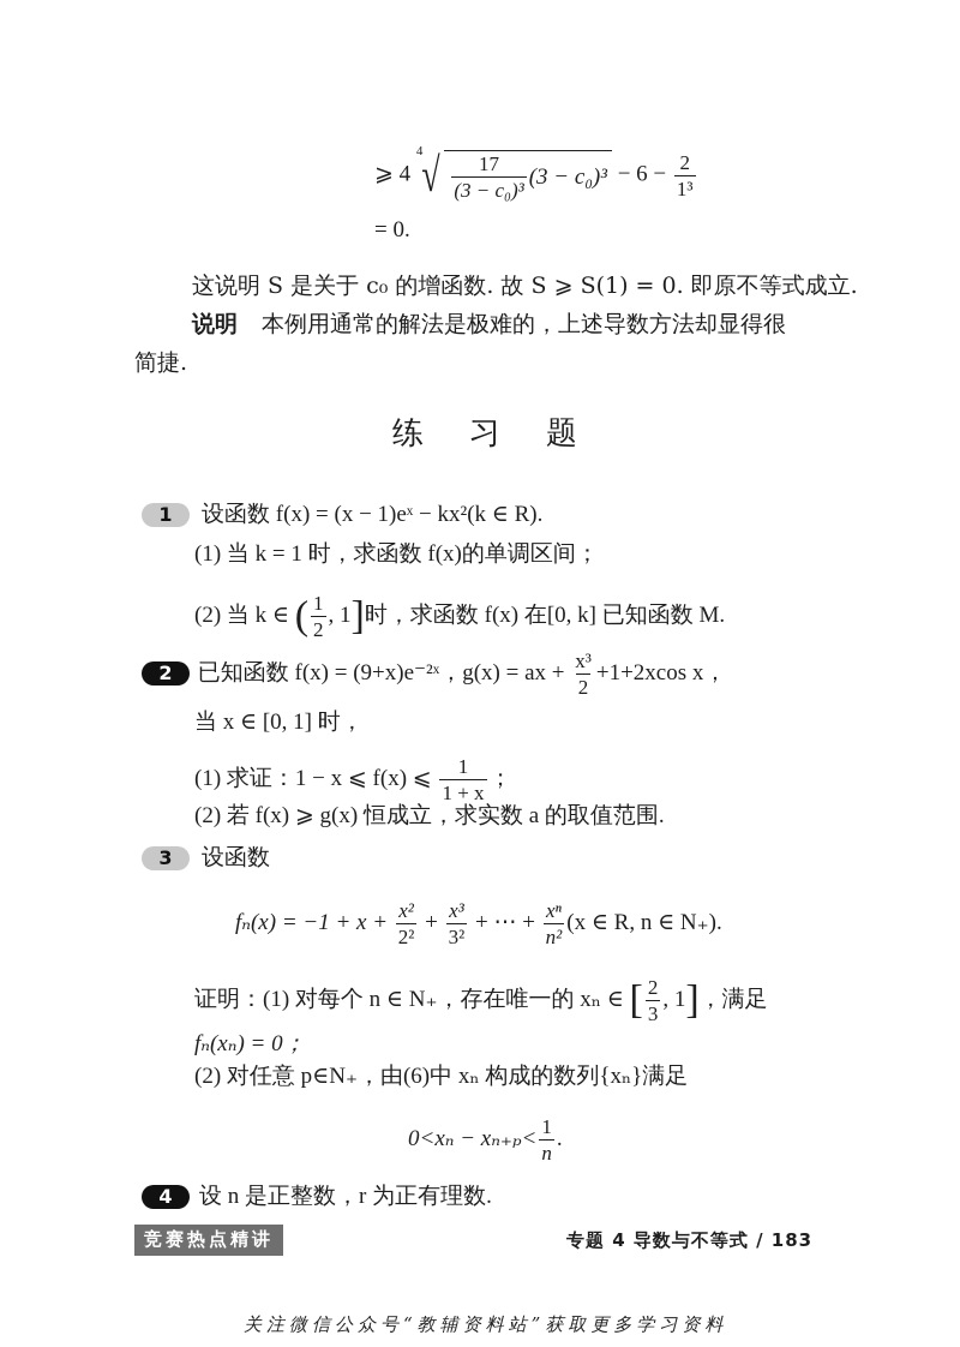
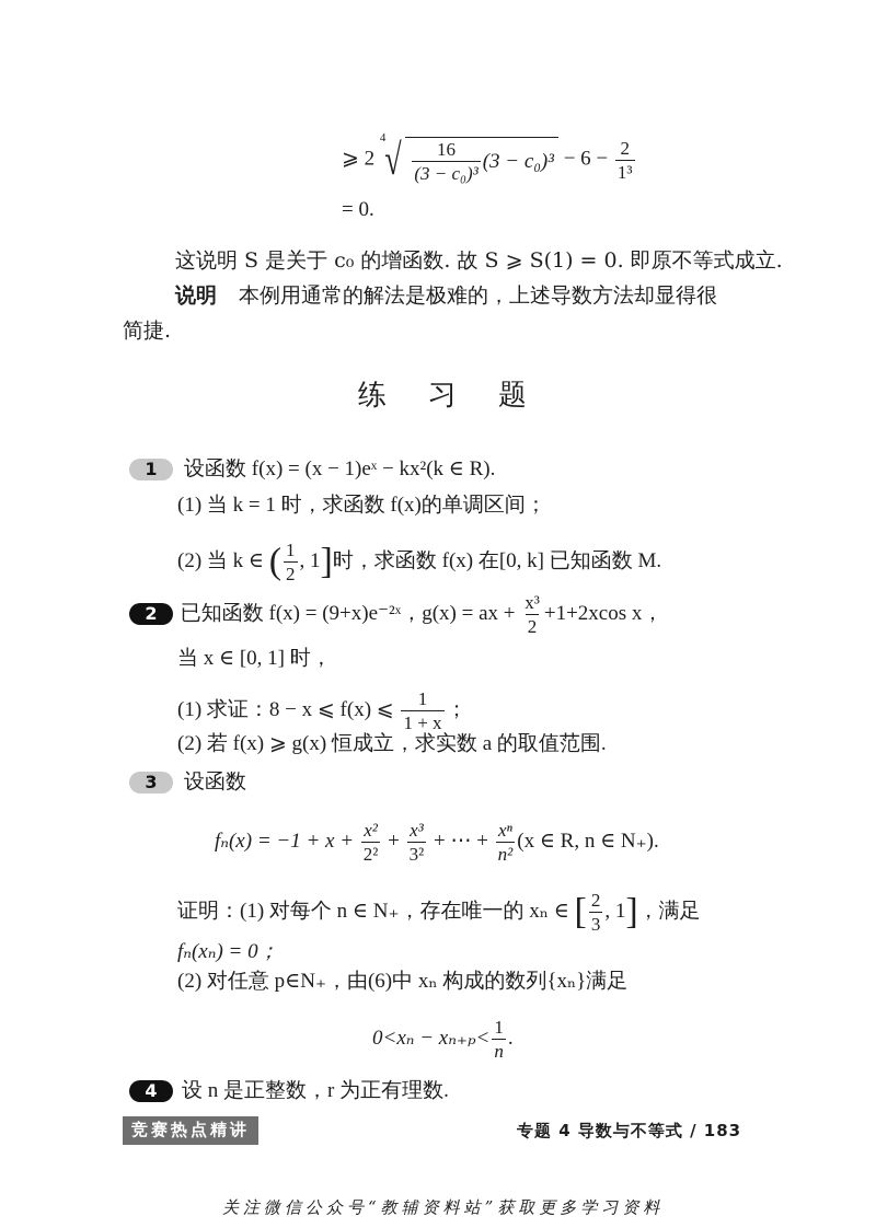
- ⩾ 4
+ ⩾ 2
  4
  √
- 17
+ 16
  (3 − c₀)³
  (3 − c₀)³
  − 6 −
  2
  1³
  = 0.
  这说明 S 是关于 c₀ 的增函数. 故 S ⩾ S(1) = 0. 即原不等式成立.
  说明 本例用通常的解法是极难的，上述导数方法却显得很
  简捷.
  练习题
  1 设函数 f(x) = (x − 1)eˣ − kx²(k ∈ R).
  (1) 当 k = 1 时，求函数 f(x)的单调区间；
  (2) 当 k ∈ (
  1
  2
  , 1]时，求函数 f(x) 在[0, k] 已知函数 M.
  2 已知函数 f(x) = (9+x)e⁻²ˣ，g(x) = ax +
  x³
  2
  +1+2xcos x，
  当 x ∈ [0, 1] 时，
- (1) 求证：1 − x ⩽ f(x) ⩽
+ (1) 求证：8 − x ⩽ f(x) ⩽
  1
  1 + x
  ；
  (2) 若 f(x) ⩾ g(x) 恒成立，求实数 a 的取值范围.
  3 设函数
  fₙ(x) = −1 + x +
  x²
  2²
  +
  x³
  3²
  + ⋯ +
  xⁿ
  n²
  (x ∈ R, n ∈ N₊).
  证明：(1) 对每个 n ∈ N₊，存在唯一的 xₙ ∈ [
  2
  3
  , 1]，满足
  fₙ(xₙ) = 0；
  (2) 对任意 p∈N₊，由(6)中 xₙ 构成的数列{xₙ}满足
  0<xₙ − xₙ₊ₚ<
  1
  n
  .
  4 设 n 是正整数，r 为正有理数.
  竞赛热点精讲
  专题 4 导数与不等式 / 183
  关注微信公众号“教辅资料站”获取更多学习资料
